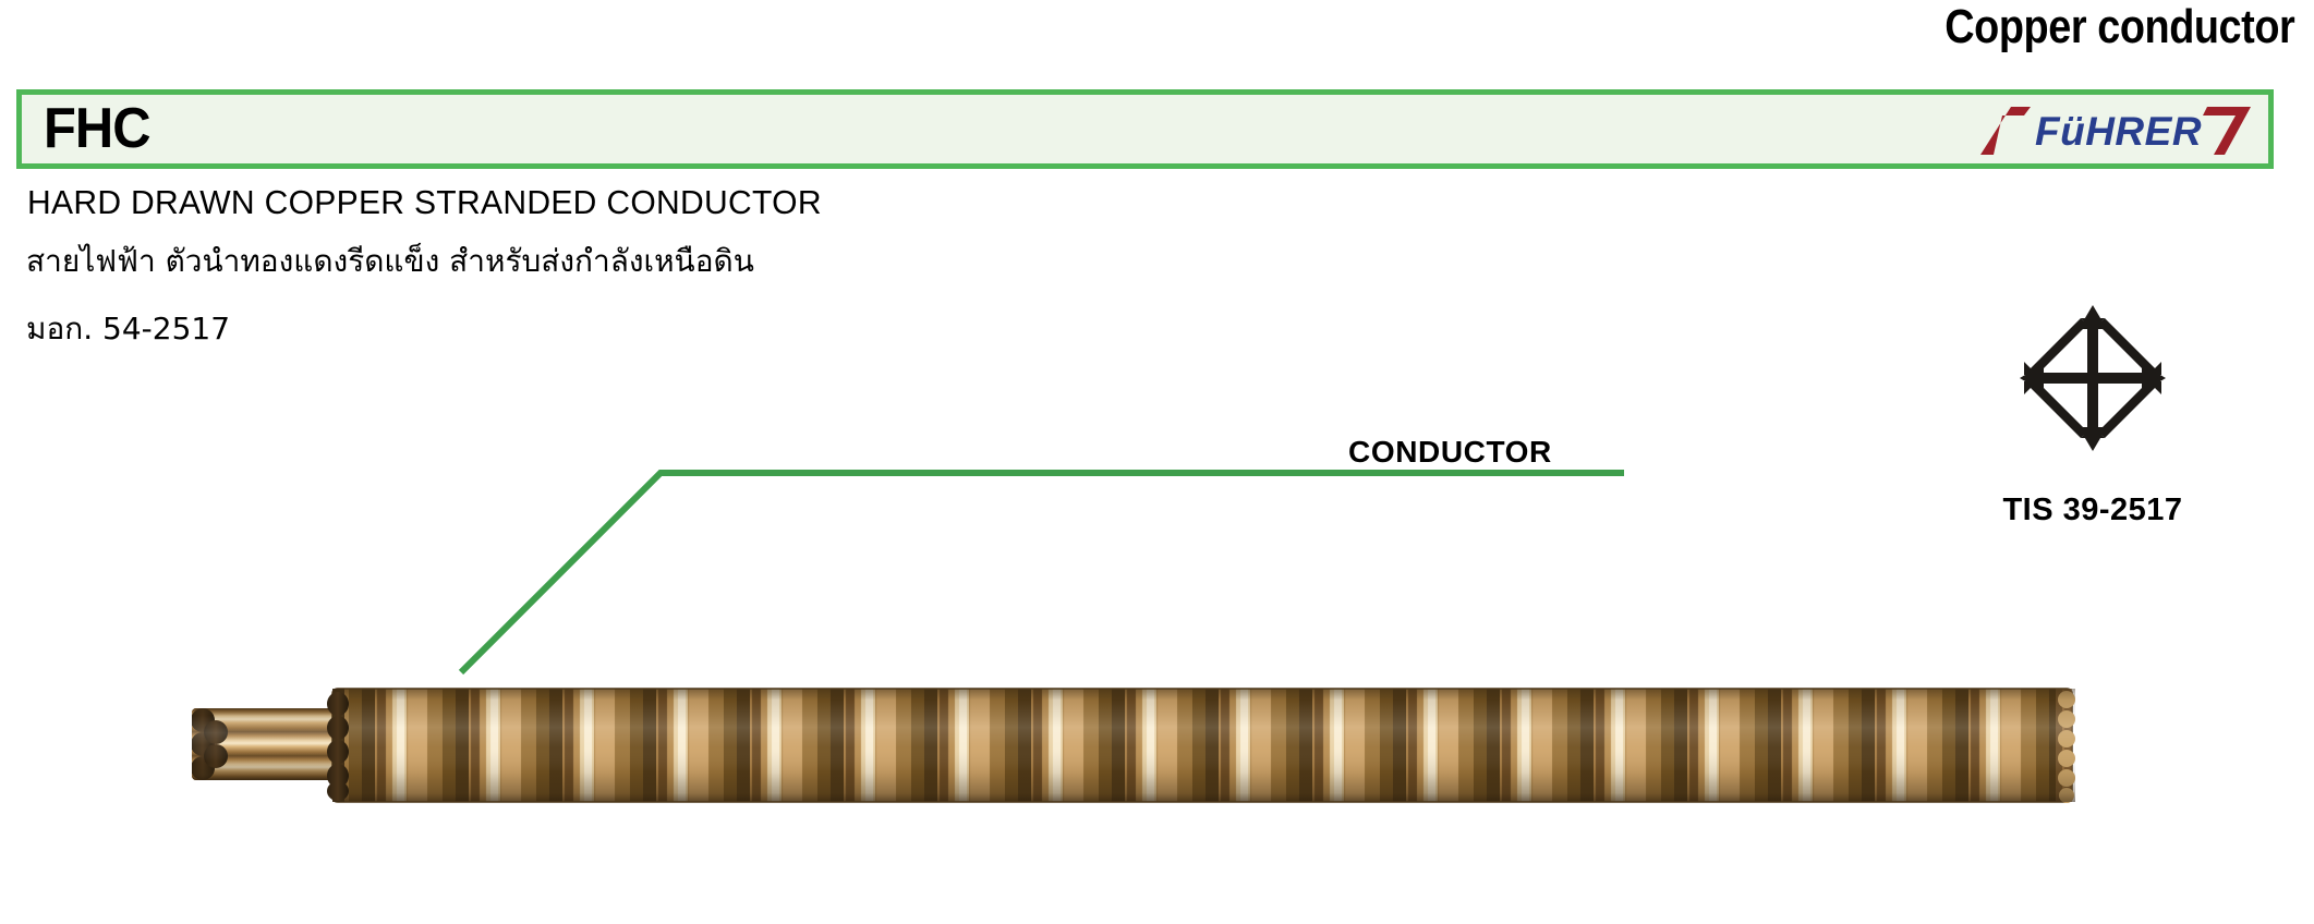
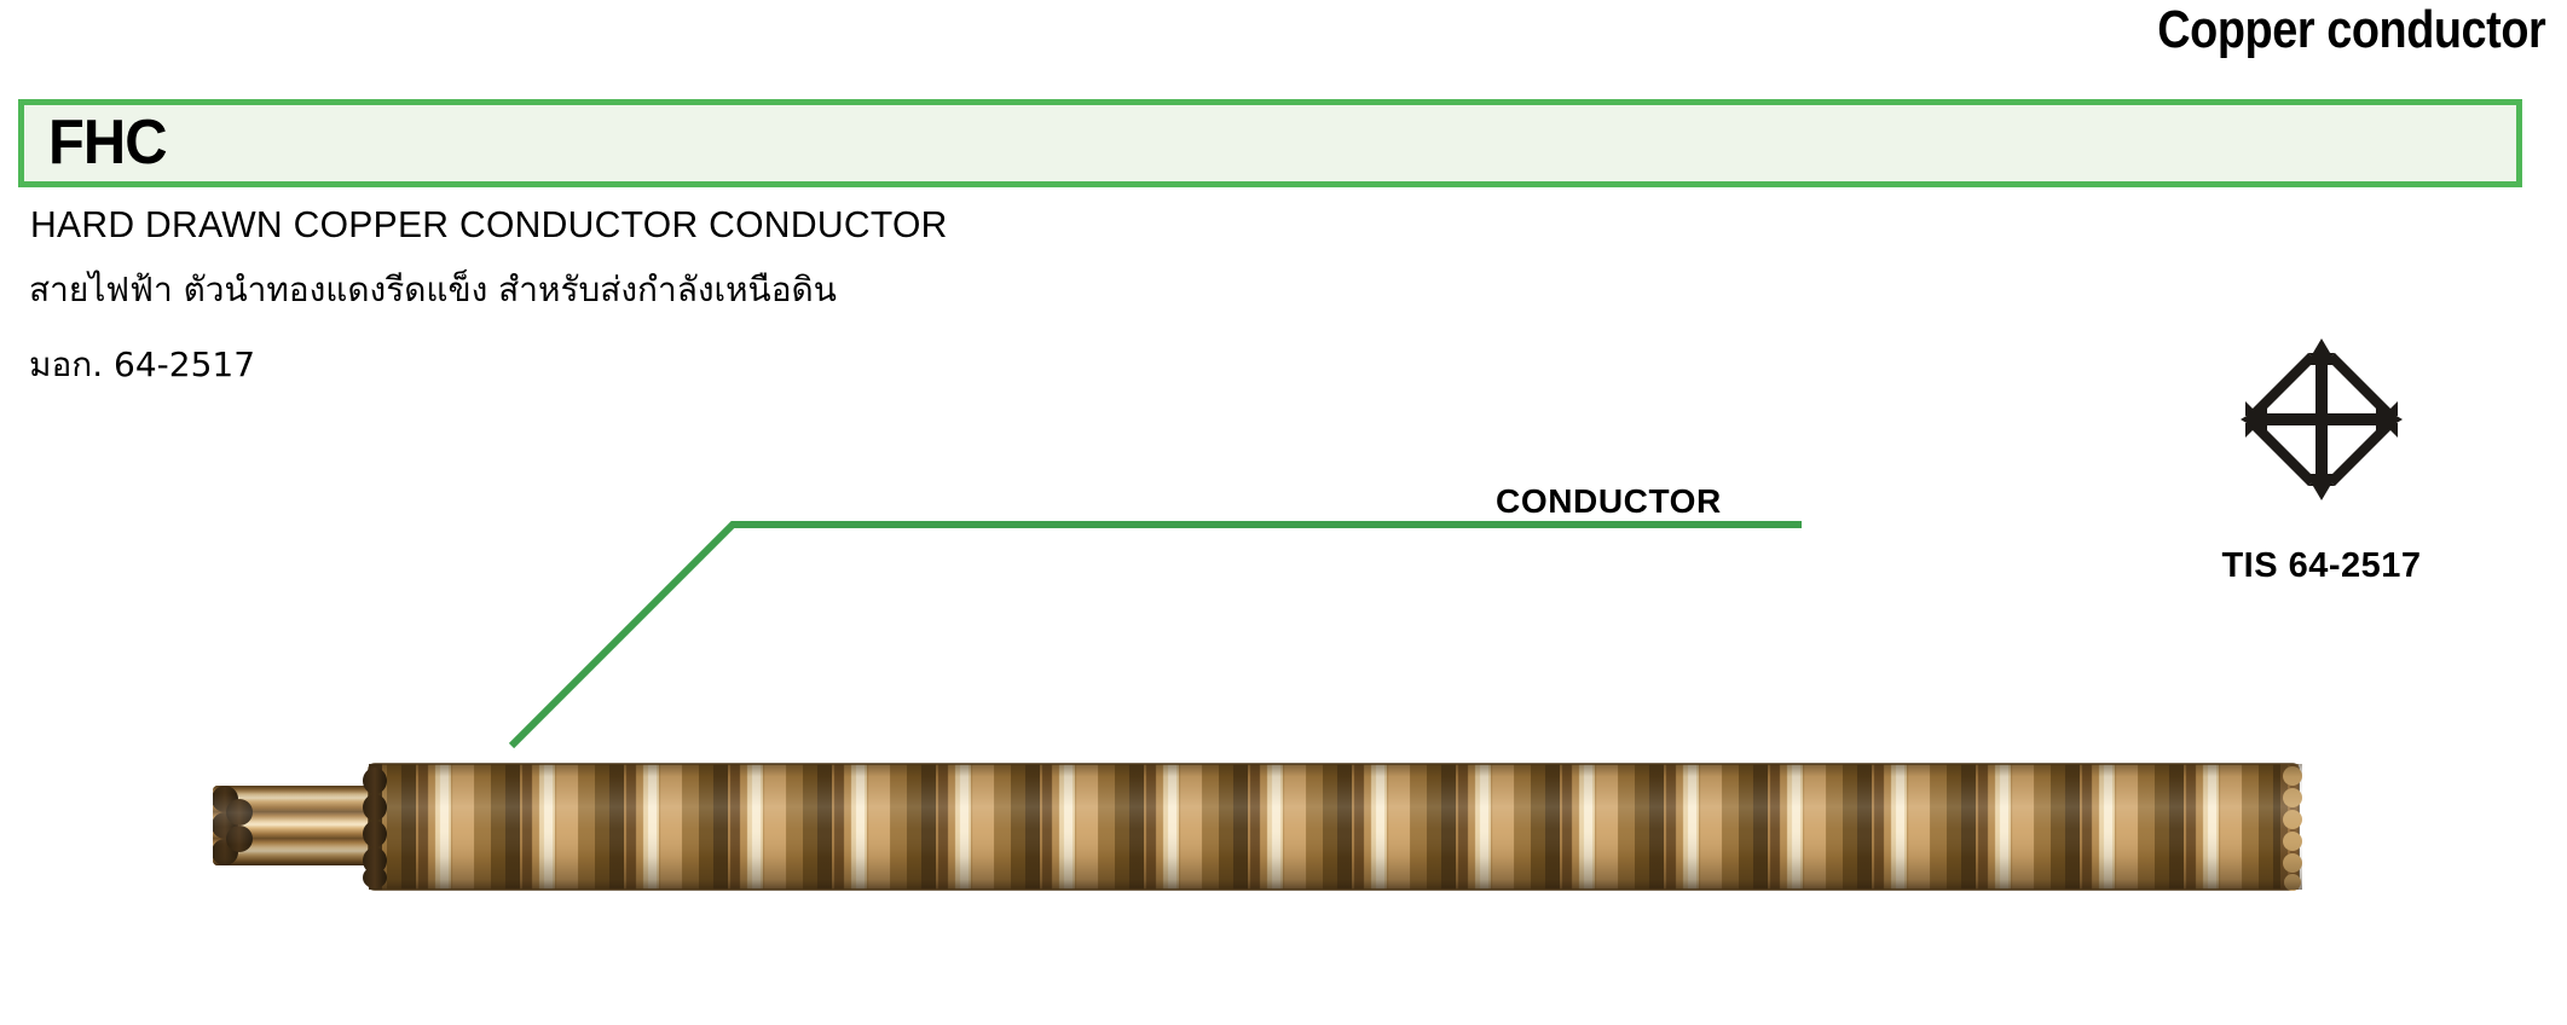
  Copper conductor
  FHC
- FüHRER
- HARD DRAWN COPPER STRANDED CONDUCTOR
+ HARD DRAWN COPPER CONDUCTOR CONDUCTOR
  สายไฟฟ้า ตัวนำทองแดงรีดแข็ง สำหรับส่งกำลังเหนือดิน
- มอก. 54-2517
+ มอก. 64-2517
- TIS 39-2517
+ TIS 64-2517
  CONDUCTOR
